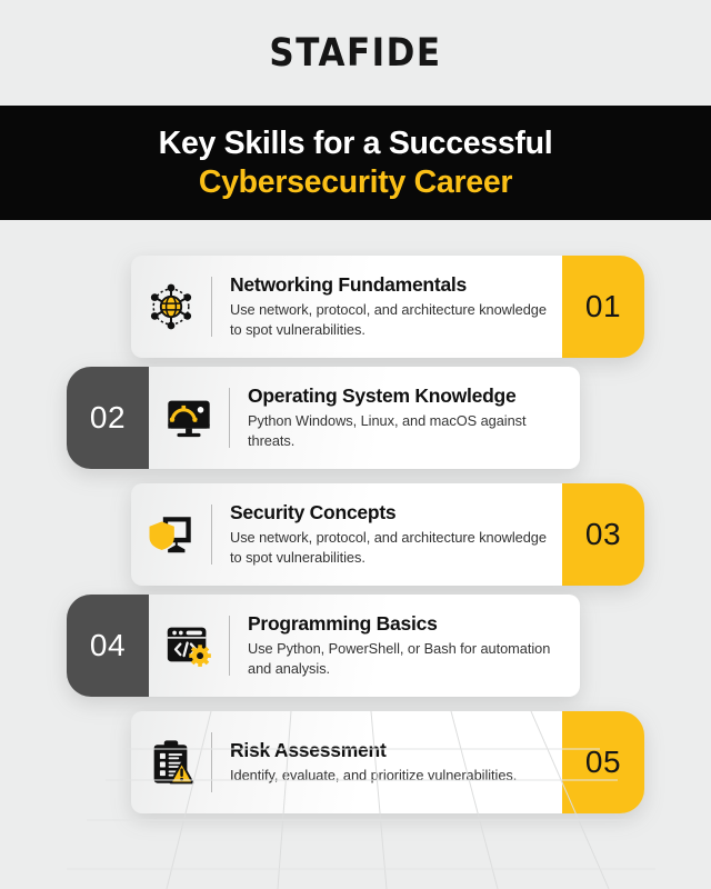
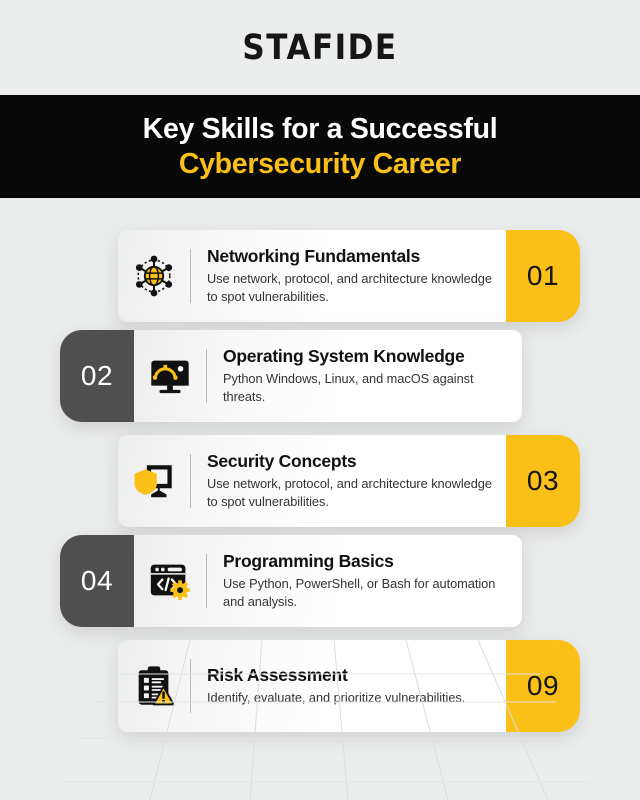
  STAFIDE
  Key Skills for a Successful
  Cybersecurity Career
  Networking Fundamentals
  Use network, protocol, and architecture knowledge to spot vulnerabilities.
  01
  02
  Operating System Knowledge
  Python Windows, Linux, and macOS against threats.
  Security Concepts
  Use network, protocol, and architecture knowledge to spot vulnerabilities.
  03
  04
  Programming Basics
  Use Python, PowerShell, or Bash for automation and analysis.
  Risk Assessmet
  Identify,valuate, and prioritize vulnerabilities.
- 05
+ 09
